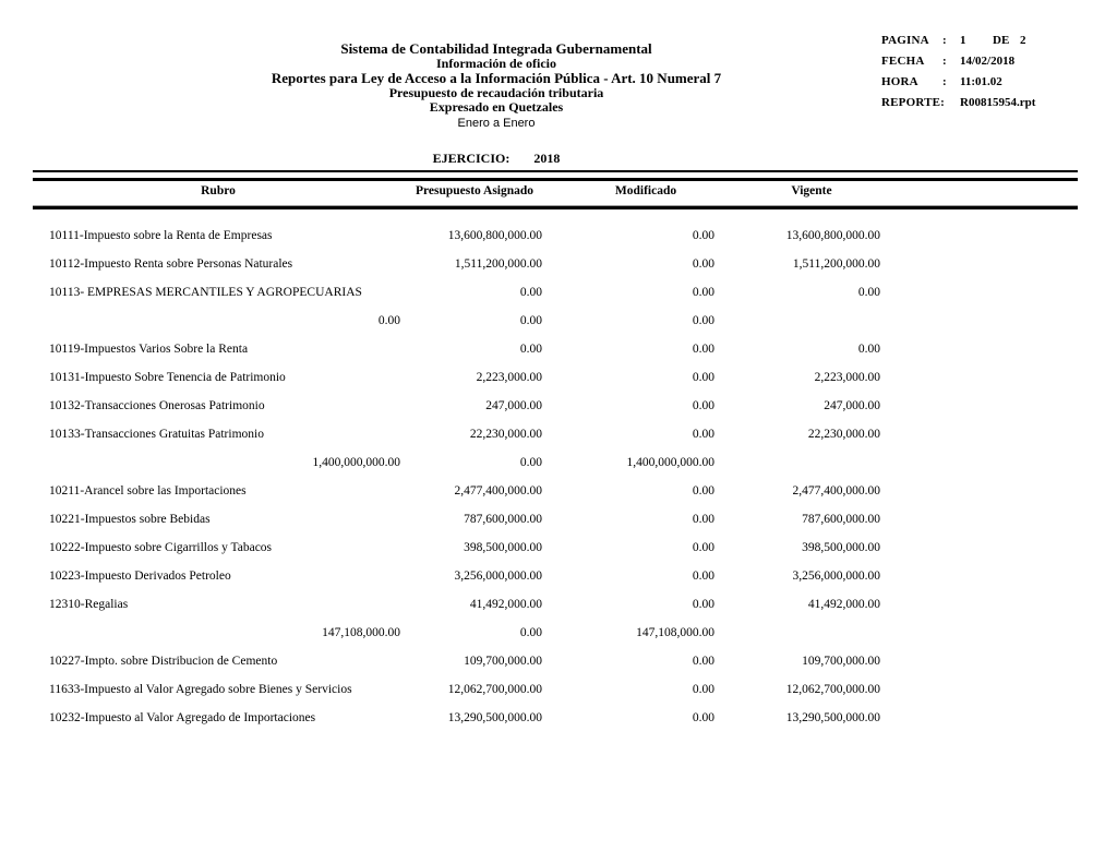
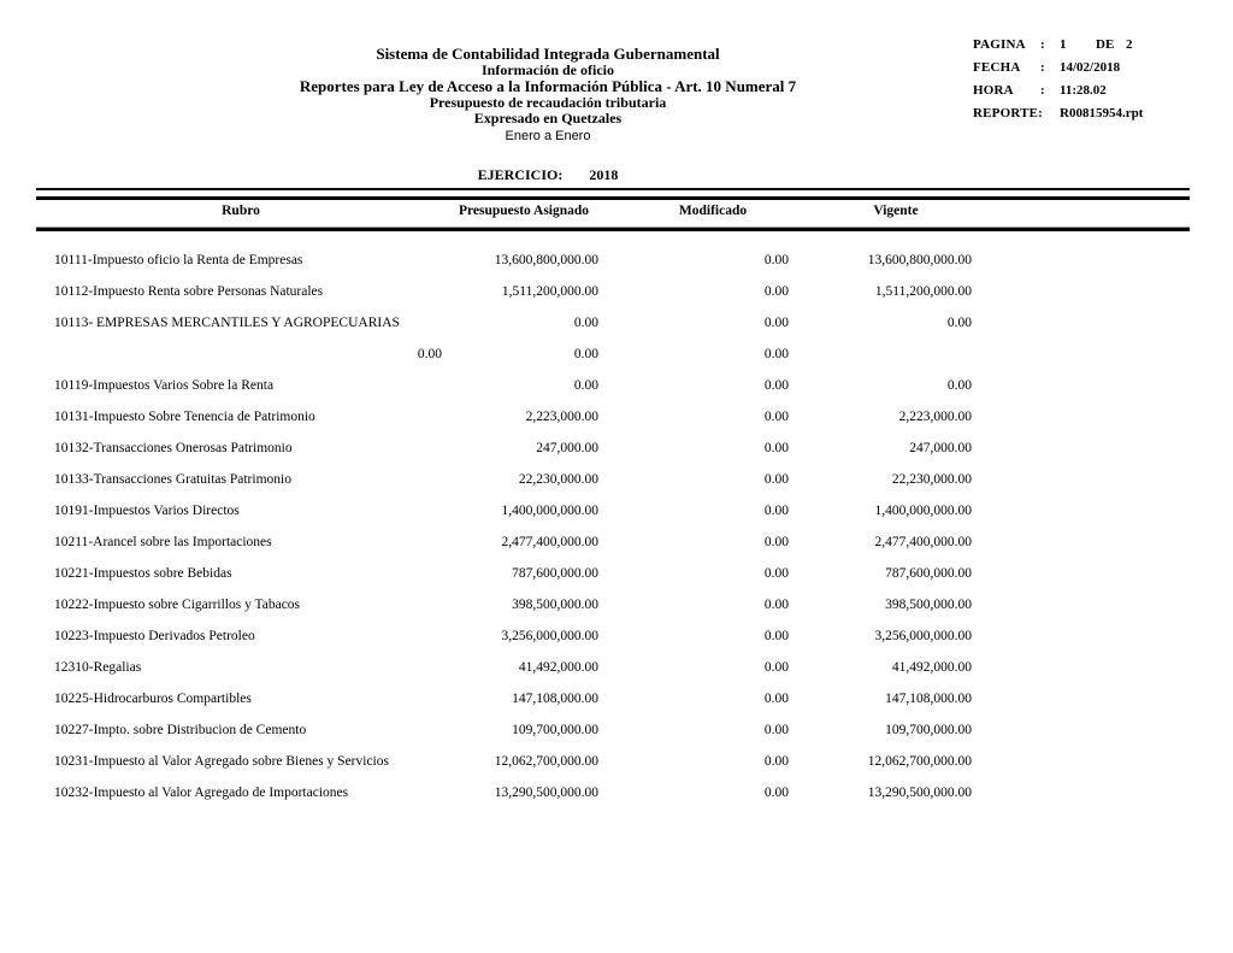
  PAGINA
  :
  1
  DE
  2
  FECHA
  :
  14/02/2018
  HORA
  :
- 11:01.02
+ 11:28.02
  REPORTE:
  R00815954.rpt
  Sistema de Contabilidad Integrada Gubernamental
  Información de oficio
  Reportes para Ley de Acceso a la Información Pública - Art. 10 Numeral 7
  Presupuesto de recaudación tributaria
  Expresado en Quetzales
  Enero a Enero
  EJERCICIO: 2018
  Rubro
  Presupuesto Asignado
  Modificado
  Vigente
- 10111-Impuesto sobre la Renta de Empresas
+ 10111-Impuesto oficio la Renta de Empresas
  13,600,800,000.00
  0.00
  13,600,800,000.00
  10112-Impuesto Renta sobre Personas Naturales
  1,511,200,000.00
  0.00
  1,511,200,000.00
  10113- EMPRESAS MERCANTILES Y AGROPECUARIAS
  0.00
  0.00
  0.00
  0.00
  0.00
  0.00
  10119-Impuestos Varios Sobre la Renta
  0.00
  0.00
  0.00
  10131-Impuesto Sobre Tenencia de Patrimonio
  2,223,000.00
  0.00
  2,223,000.00
  10132-Transacciones Onerosas Patrimonio
  247,000.00
  0.00
  247,000.00
  10133-Transacciones Gratuitas Patrimonio
  22,230,000.00
  0.00
  22,230,000.00
+ 10191-Impuestos Varios Directos
  1,400,000,000.00
  0.00
  1,400,000,000.00
  10211-Arancel sobre las Importaciones
  2,477,400,000.00
  0.00
  2,477,400,000.00
  10221-Impuestos sobre Bebidas
  787,600,000.00
  0.00
  787,600,000.00
  10222-Impuesto sobre Cigarrillos y Tabacos
  398,500,000.00
  0.00
  398,500,000.00
  10223-Impuesto Derivados Petroleo
  3,256,000,000.00
  0.00
  3,256,000,000.00
  12310-Regalias
  41,492,000.00
  0.00
  41,492,000.00
+ 10225-Hidrocarburos Compartibles
  147,108,000.00
  0.00
  147,108,000.00
  10227-Impto. sobre Distribucion de Cemento
  109,700,000.00
  0.00
  109,700,000.00
- 11633-Impuesto al Valor Agregado sobre Bienes y Servicios
+ 10231-Impuesto al Valor Agregado sobre Bienes y Servicios
  12,062,700,000.00
  0.00
  12,062,700,000.00
  10232-Impuesto al Valor Agregado de Importaciones
  13,290,500,000.00
  0.00
  13,290,500,000.00
